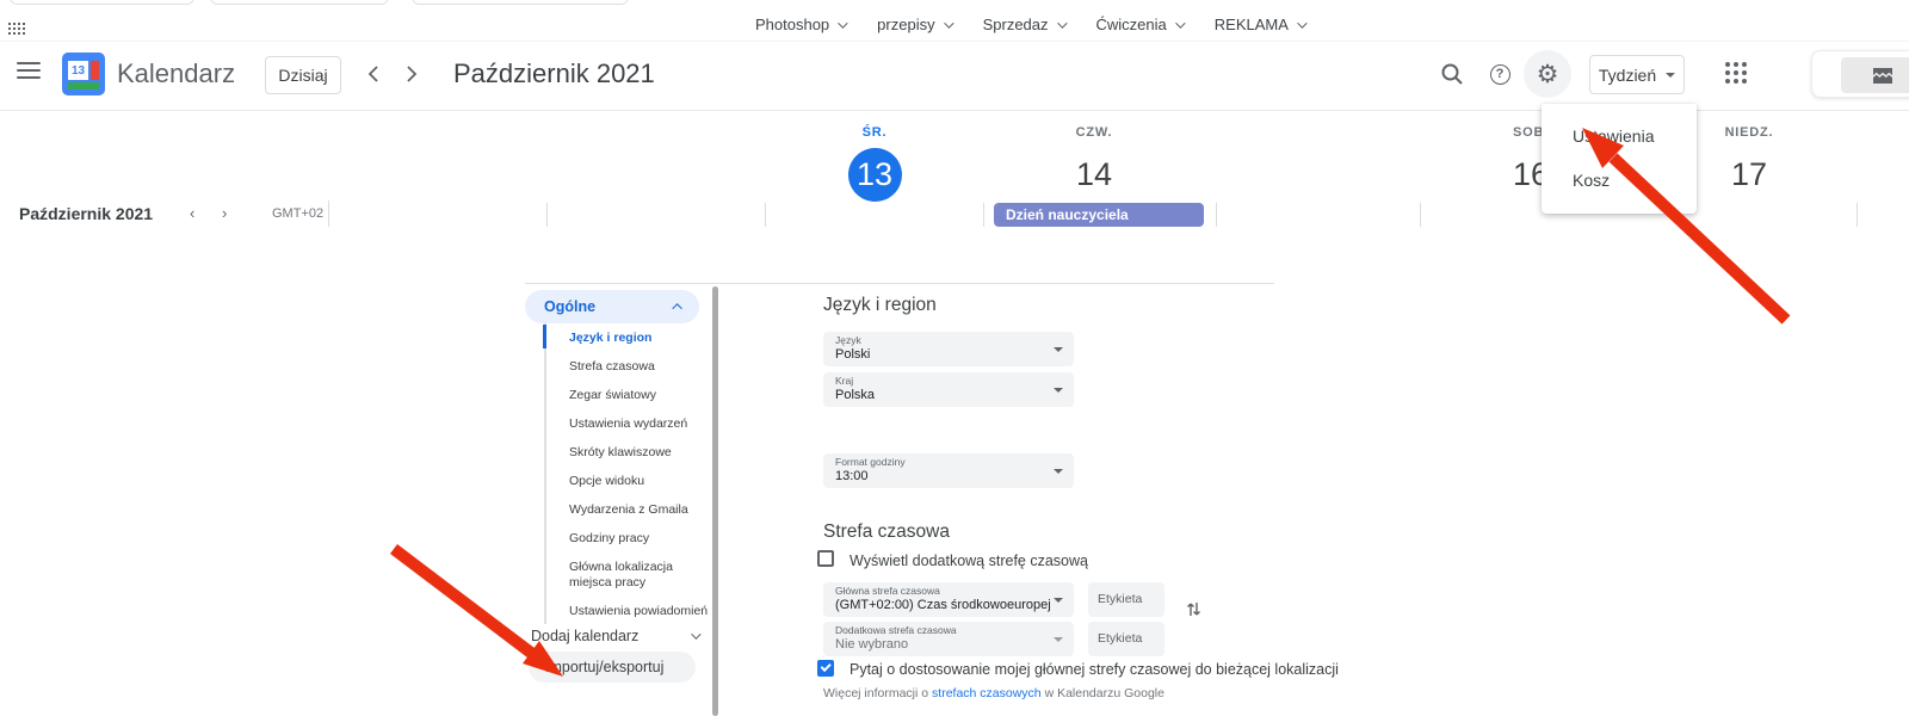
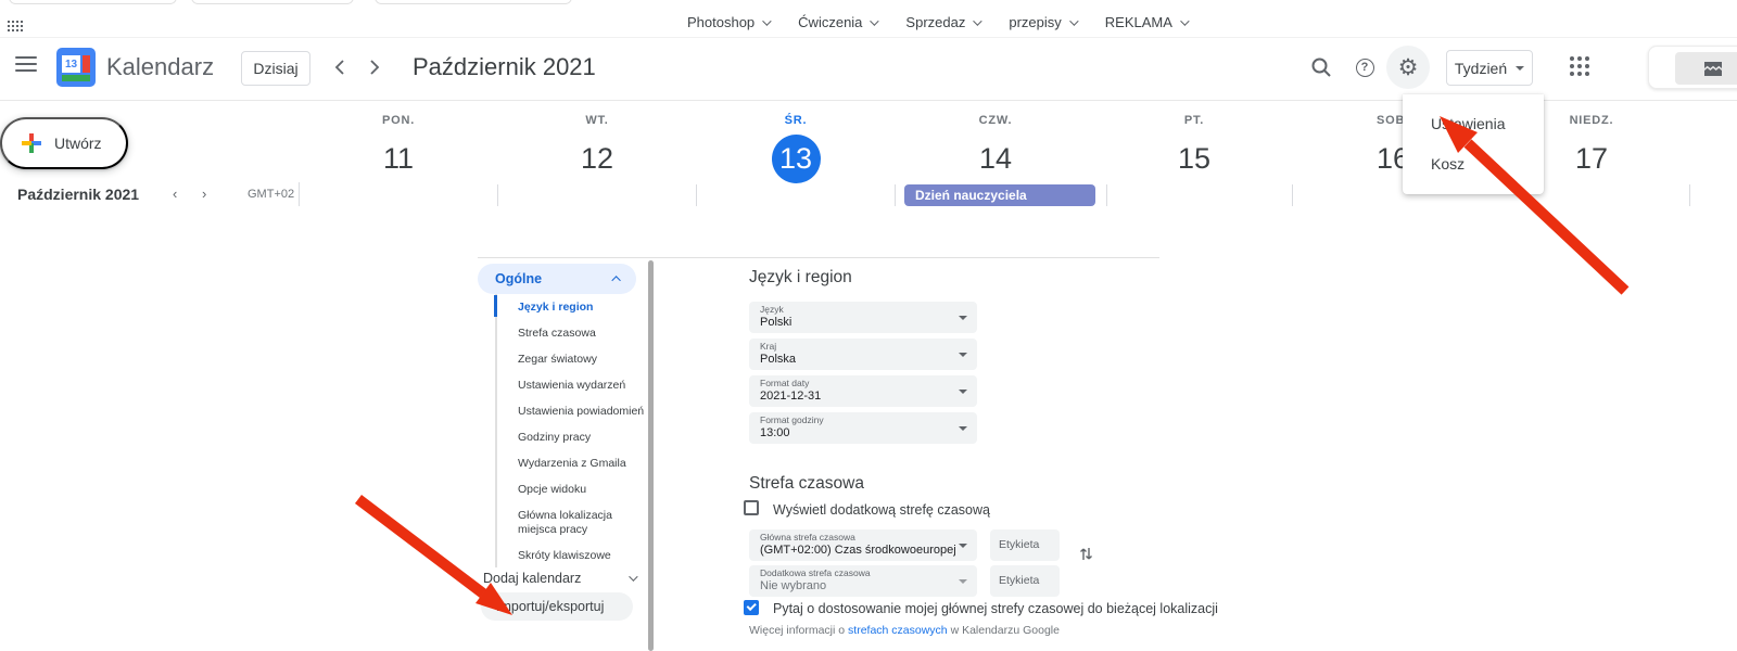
  Photoshop
- przepisy
+ Ćwiczenia
  Sprzedaz
- Ćwiczenia
+ przepisy
  REKLAMA
  13
  Kalendarz
  Dzisiaj
  Październik 2021
  ?
  ⚙
  Tydzień
+ Utwórz
  Październik 2021
  ‹
  ›
  GMT+02
+ PON.
+ 11
+ WT.
+ 12
  ŚR.
  13
  CZW.
  14
+ PT.
+ 15
  SOB
  16
  NIEDZ.
  17
  Dzień nauczyciela
  Uawienia
  Kosz
  Ogólne
  Język i region
  Strefa czasowa
  Zegar światowy
  Ustawienia wydarzeń
- Skróty klawiszowe
+ Ustawienia powiadomień
- Opcje widoku
+ Godziny pracy
  Wydarzenia z Gmaila
- Godziny pracy
+ Opcje widoku
  Główna lokalizacja miejsca pracy
- Ustawienia powiadomień
+ Skróty klawiszowe
  Dodaj kalendarz
  portuj/eksportuj
  Język i region
  Język
  Polski
  Kraj
  Polska
+ Format daty
+ 2021-12-31
  Format godziny
  13:00
  Strefa czasowa
  Wyświetl dodatkową strefę czasową
  Główna strefa czasowa
  (GMT+02:00) Czas środkowoeuropej
  Etykieta
  Dodatkowa strefa czasowa
  Nie wybrano
  Etykieta
  Pytaj o dostosowanie mojej głównej strefy czasowej do bieżącej lokalizacji
  Więcej informacji o strefach czasowych w Kalendarzu Google
